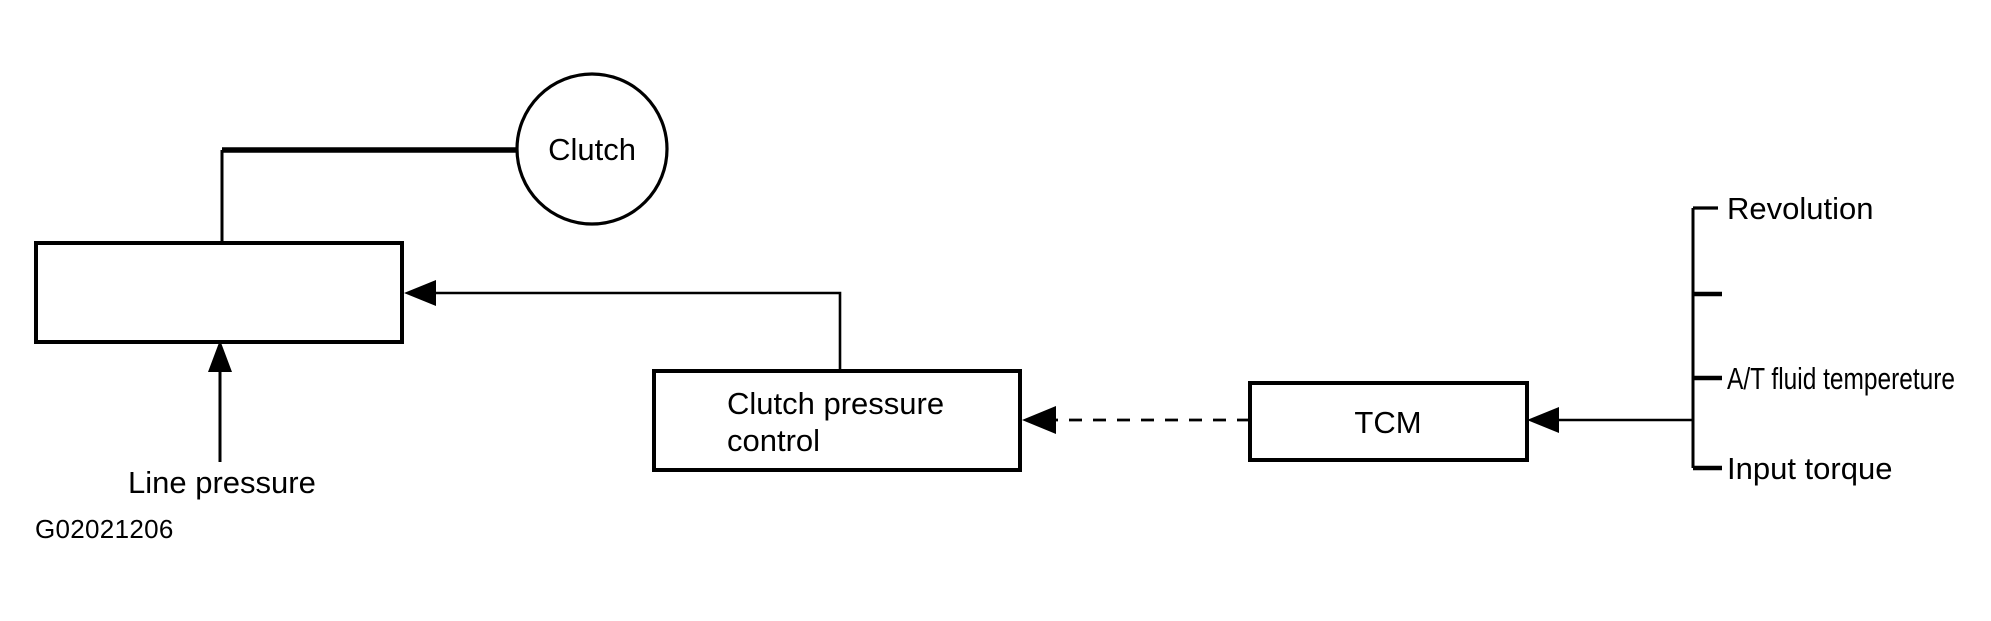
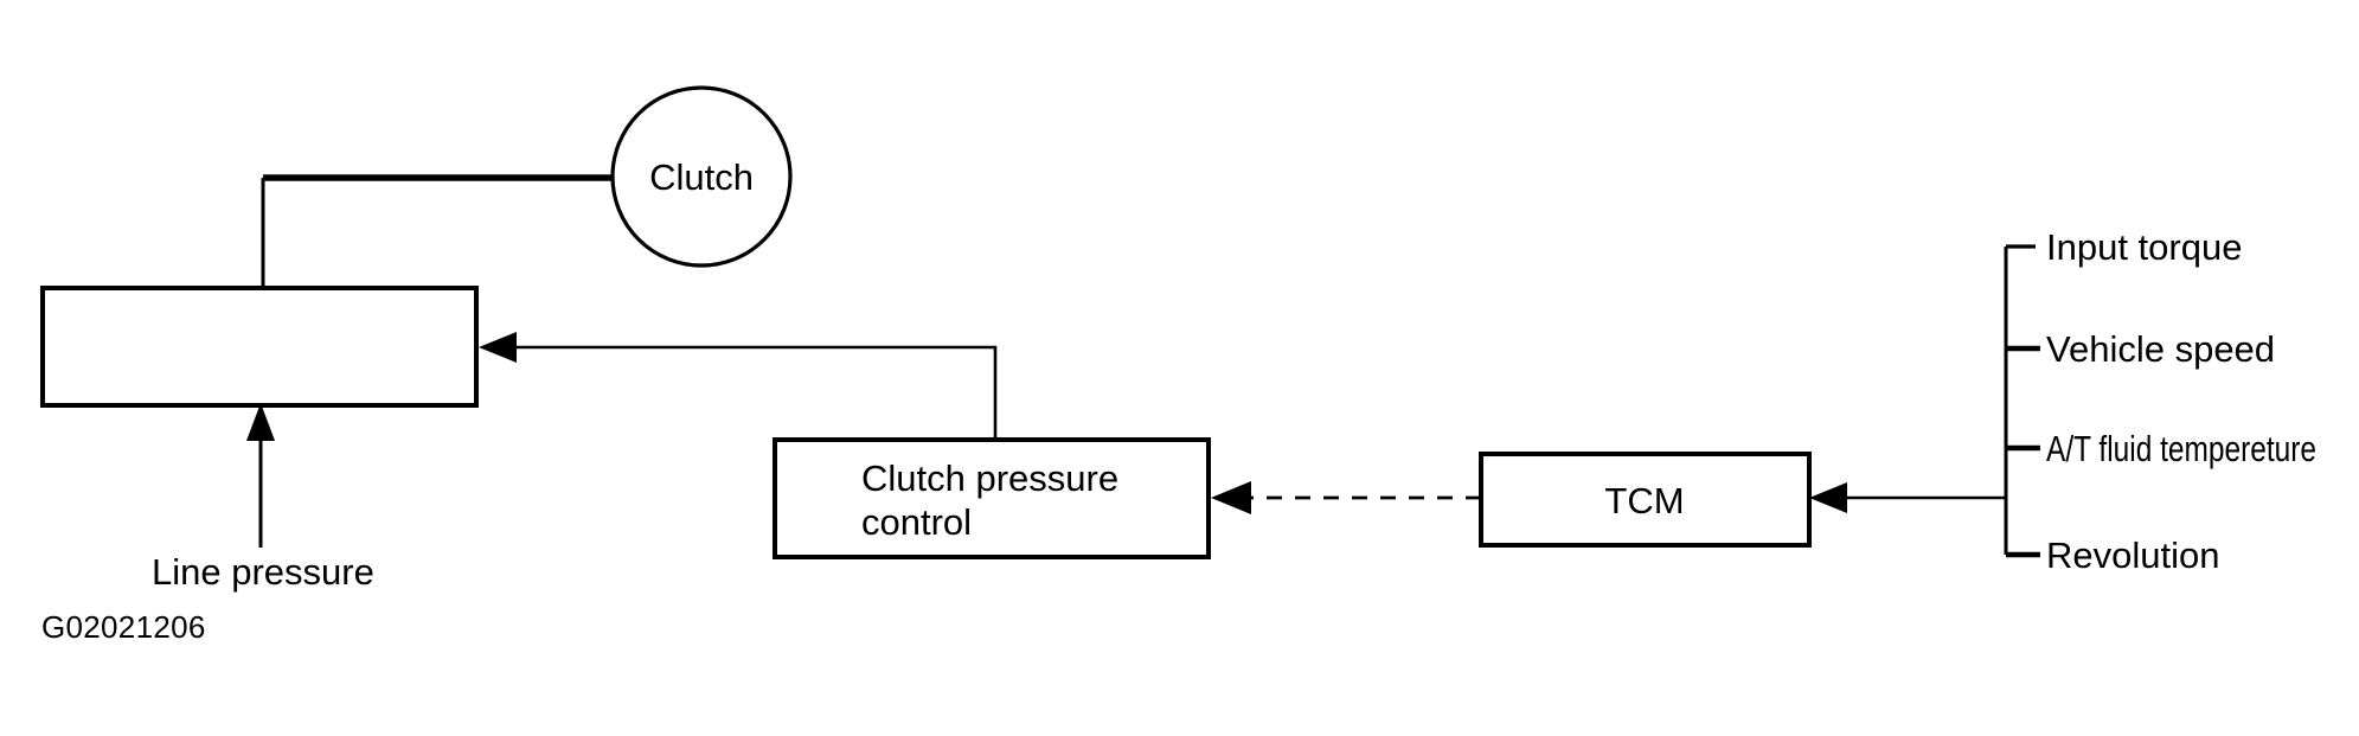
  Clutch
  Line pressure
  Clutch pressure
  control
  TCM
- Revolution
+ Input torque
+ Vehicle speed
  A/T fluid tempereture
- Input torque
+ Revolution
  G02021206
